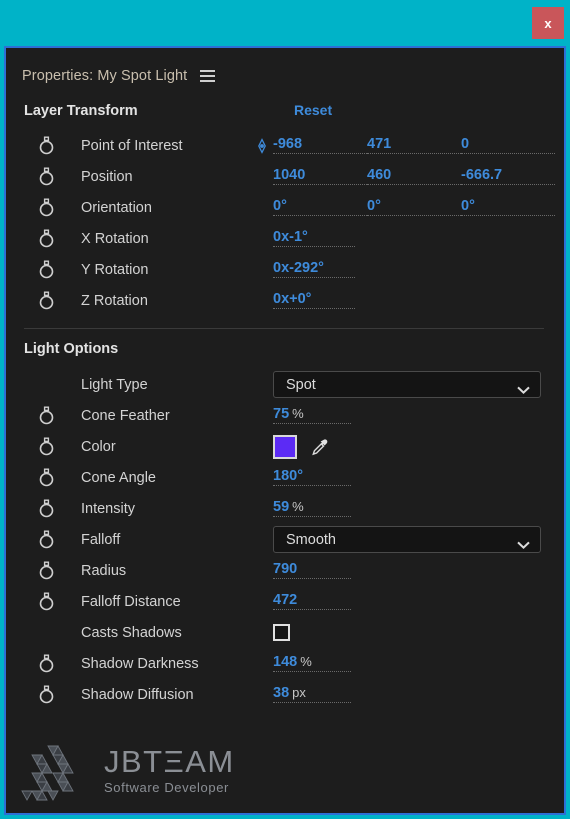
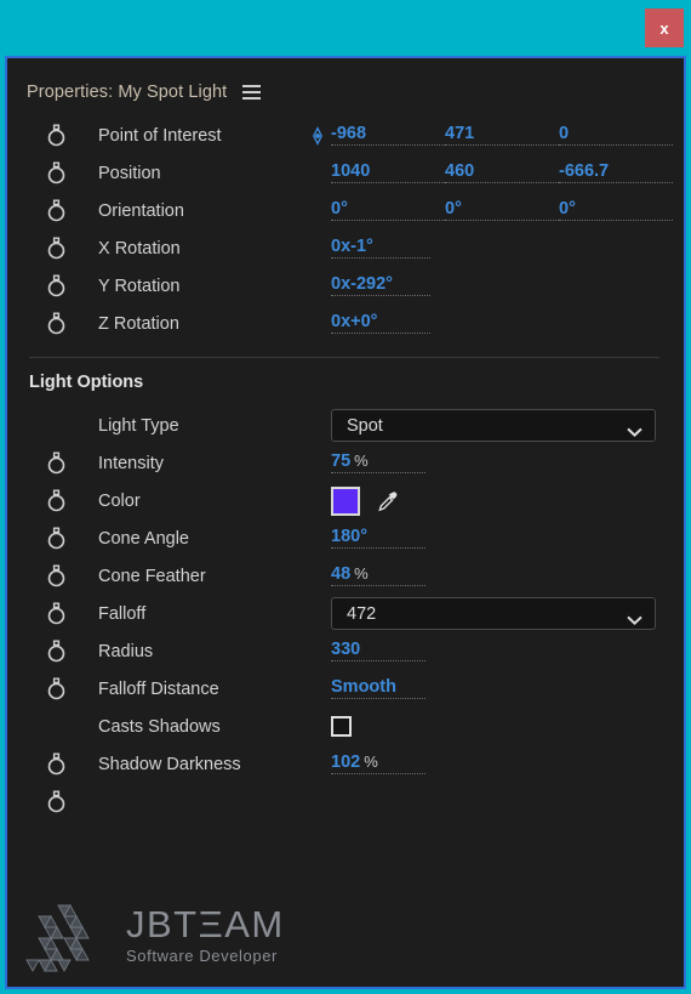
  x
  Properties: My Spot Light
- Layer Transform
- Reset
  Point of Interest
  -968
  471
  0
  Position
  1040
  460
  -666.7
  Orientation
  0°
  0°
  0°
  X Rotation
  0x-1°
  Y Rotation
  0x-292°
  Z Rotation
  0x+0°
  Light Options
  Light Type
  Spot
- Cone Feather
+ Intensity
  75
  %
  Color
  Cone Angle
  180°
- Intensity
+ Cone Feather
- 59
+ 48
  %
  Falloff
- Smooth
+ 472
  Radius
- 790
+ 330
  Falloff Distance
- 472
+ Smooth
  Casts Shadows
  Shadow Darkness
- 148
+ 102
  %
- Shadow Diffusion
- 38
- px
  JBTΞAM
  Software Developer
